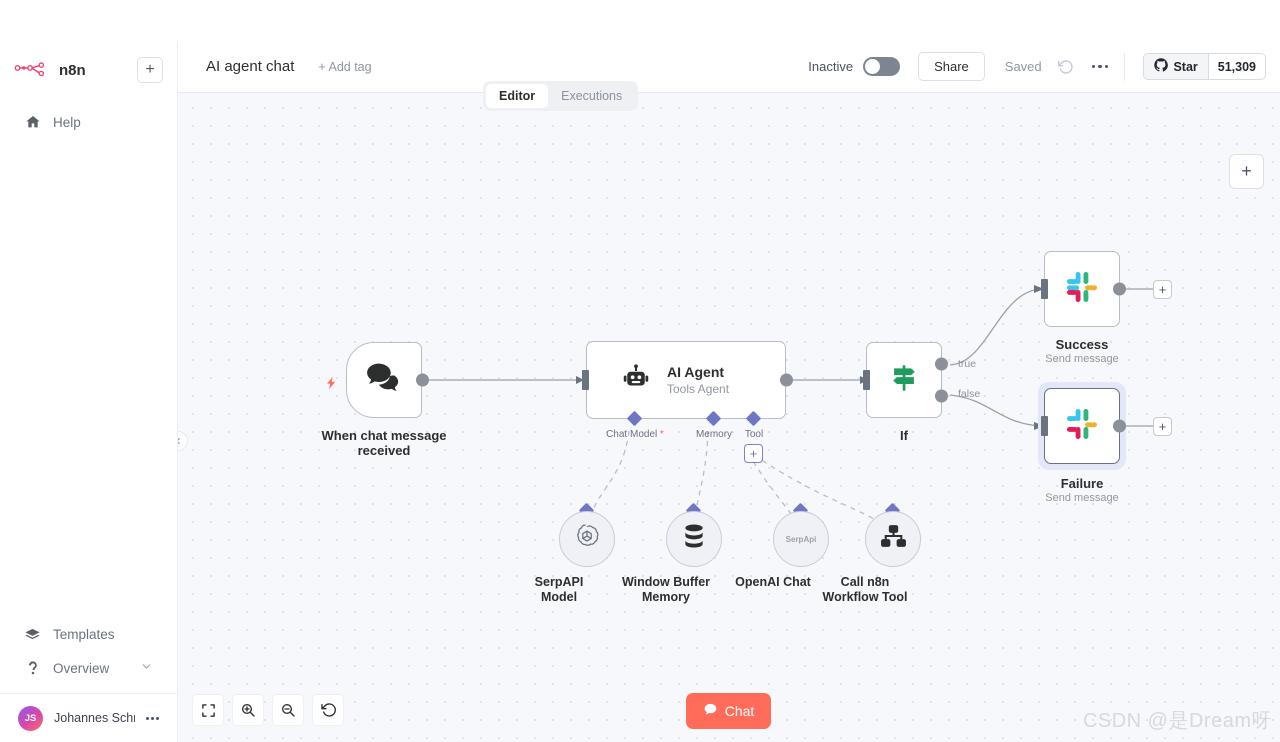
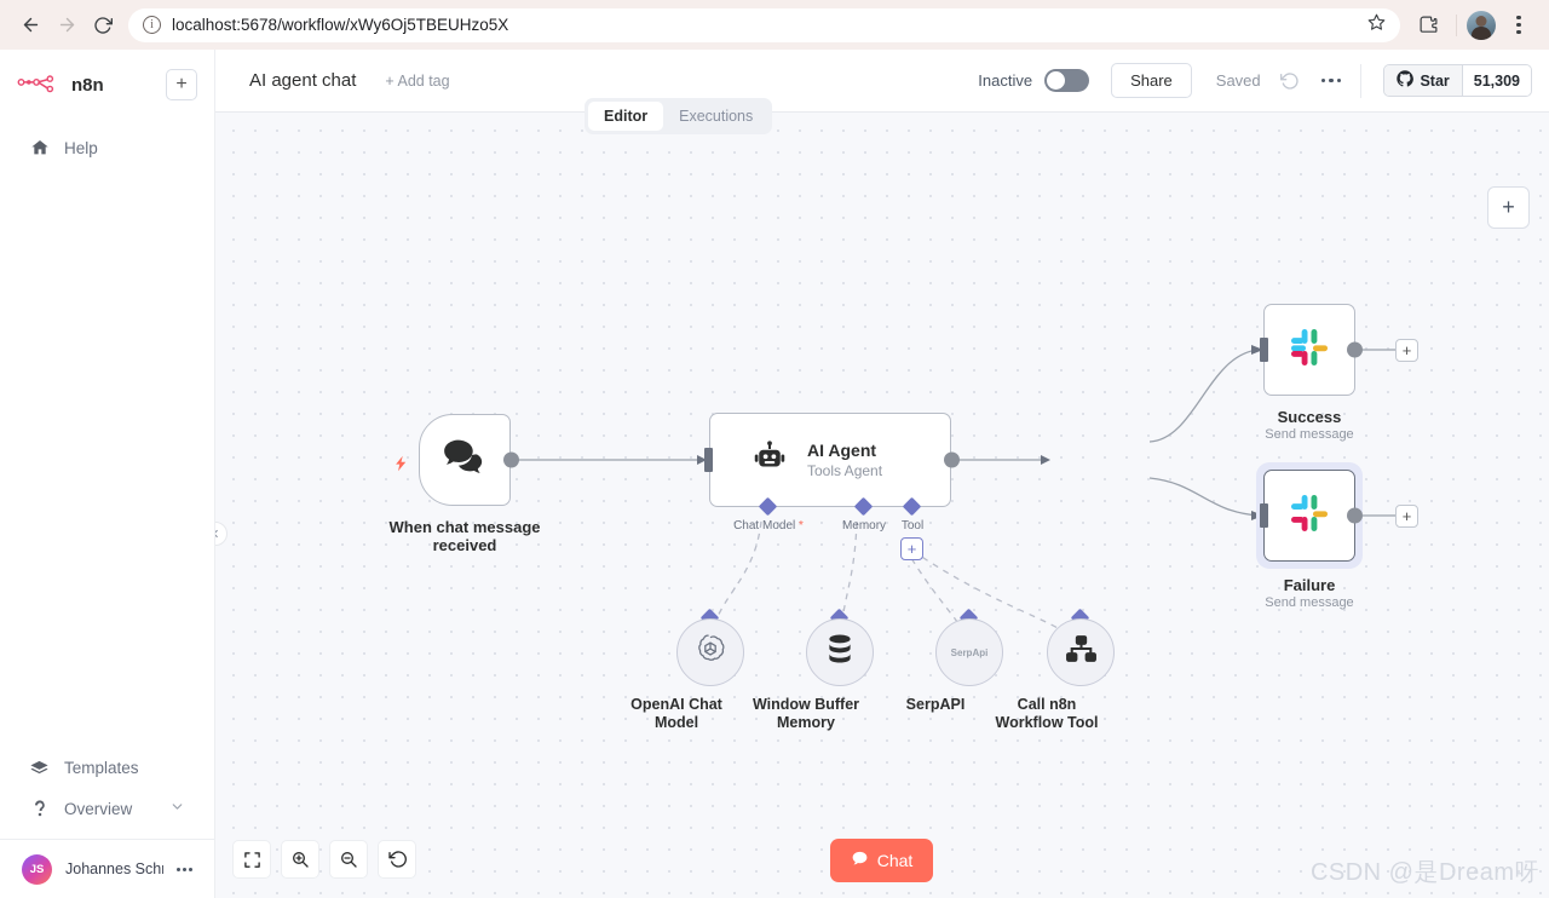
+ i
+ localhost:5678/workflow/xWy6Oj5TBEUHzo5X
  n8n
  +
  Help
  Templates
  Overview
  JS
  Johannes Sch
  AI agent chat
  + Add tag
  Inactive
  Share
  Saved
  Star
  51,309
  Editor
  Executions
  +
  When chat message
  received
  AI Agent
  Tools Agent
  Chat Model *
  Memory
  Tool
  +
- true
- false
- If
  +
  Success
  Send message
  +
  Failure
  Send message
- SerpAPI
+ OpenAI Chat
  Model
  Window Buffer
  Memory
  SerpApi
- OpenAI Chat
+ SerpAPI
  Call n8n
  Workflow Tool
  Chat
  CSDN @是Dream呀
